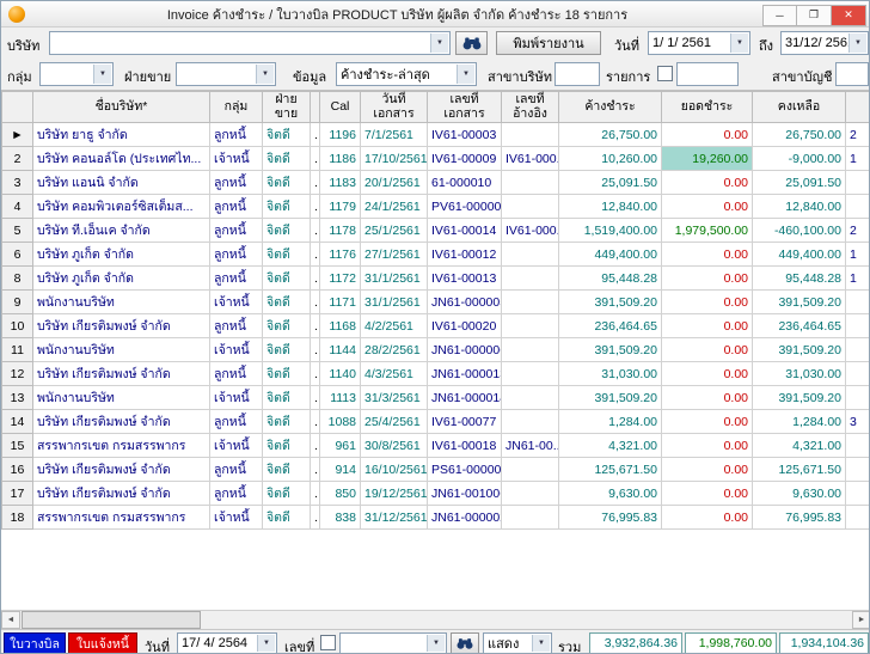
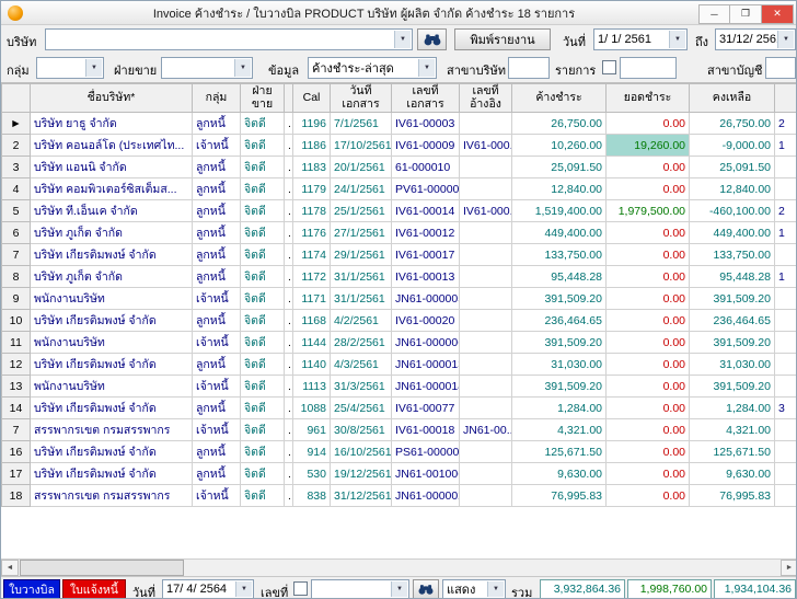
  Invoice ค้างชำระ / ใบวางบิล PRODUCT บริษัท ผู้ผลิต จำกัด ค้างชำระ 18 รายการ
  ─
  ❐
  ✕
  บริษัท
  พิมพ์รายงาน
  วันที่
  1/ 1/ 2561
  ถึง
  31/12/ 256
  กลุ่ม
  ฝ่ายขาย
  ข้อมูล
  ค้างชำระ-ล่าสุด
  สาขาบริษัท
  รายการ
  สาขาบัญชี
  	ชื่อบริษัท*	กลุ่ม	ฝ่าย ขาย		Cal	วันที่ เอกสาร	เลขที่ เอกสาร	เลขที่ อ้างอิง	ค้างชำระ	ยอดชำระ	คงเหลือ
  ►	บริษัท ยาธู จำกัด	ลูกหนี้	จิตดี	.	1196	7/1/2561	IV61-00003		26,750.00	0.00	26,750.00	2
  2	บริษัท คอนอล์โด (ประเทศไท...	เจ้าหนี้	จิตดี	.	1186	17/10/2561	IV61-00009	IV61-000.	10,260.00	19,260.00	-9,000.00	1
  3	บริษัท แอนนิ จำกัด	ลูกหนี้	จิตดี	.	1183	20/1/2561	61-000010		25,091.50	0.00	25,091.50
  4	บริษัท คอมพิวเตอร์ซิสเต็มส...	ลูกหนี้	จิตดี	.	1179	24/1/2561	PV61-00000		12,840.00	0.00	12,840.00
  5	บริษัท ที.เอ็นเค จำกัด	ลูกหนี้	จิตดี	.	1178	25/1/2561	IV61-00014	IV61-000.	1,519,400.00	1,979,500.00	-460,100.00	2
  6	บริษัท ภูเก็ต จำกัด	ลูกหนี้	จิตดี	.	1176	27/1/2561	IV61-00012		449,400.00	0.00	449,400.00	1
+ 7	บริษัท เกียรติมพงษ์ จำกัด	ลูกหนี้	จิตดี	.	1174	29/1/2561	IV61-00017		133,750.00	0.00	133,750.00
  8	บริษัท ภูเก็ต จำกัด	ลูกหนี้	จิตดี	.	1172	31/1/2561	IV61-00013		95,448.28	0.00	95,448.28	1
  9	พนักงานบริษัท	เจ้าหนี้	จิตดี	.	1171	31/1/2561	JN61-00000		391,509.20	0.00	391,509.20
  10	บริษัท เกียรติมพงษ์ จำกัด	ลูกหนี้	จิตดี	.	1168	4/2/2561	IV61-00020		236,464.65	0.00	236,464.65
  11	พนักงานบริษัท	เจ้าหนี้	จิตดี	.	1144	28/2/2561	JN61-00000		391,509.20	0.00	391,509.20
  12	บริษัท เกียรติมพงษ์ จำกัด	ลูกหนี้	จิตดี	.	1140	4/3/2561	JN61-00001		31,030.00	0.00	31,030.00
  13	พนักงานบริษัท	เจ้าหนี้	จิตดี	.	1113	31/3/2561	JN61-00001		391,509.20	0.00	391,509.20
  14	บริษัท เกียรติมพงษ์ จำกัด	ลูกหนี้	จิตดี	.	1088	25/4/2561	IV61-00077		1,284.00	0.00	1,284.00	3
- 15	สรรพากรเขต กรมสรรพากร	เจ้าหนี้	จิตดี	.	961	30/8/2561	IV61-00018	JN61-00..	4,321.00	0.00	4,321.00
+ 7	สรรพากรเขต กรมสรรพากร	เจ้าหนี้	จิตดี	.	961	30/8/2561	IV61-00018	JN61-00..	4,321.00	0.00	4,321.00
  16	บริษัท เกียรติมพงษ์ จำกัด	ลูกหนี้	จิตดี	.	914	16/10/2561	PS61-00000		125,671.50	0.00	125,671.50
- 17	บริษัท เกียรติมพงษ์ จำกัด	ลูกหนี้	จิตดี	.	850	19/12/2561	JN61-00100		9,630.00	0.00	9,630.00
+ 17	บริษัท เกียรติมพงษ์ จำกัด	ลูกหนี้	จิตดี	.	530	19/12/2561	JN61-00100		9,630.00	0.00	9,630.00
  18	สรรพากรเขต กรมสรรพากร	เจ้าหนี้	จิตดี	.	838	31/12/2561	JN61-00000		76,995.83	0.00	76,995.83
  ใบวางบิล
  ใบแจ้งหนี้
  วันที่
  17/ 4/ 2564
  เลขที่
  แสดง
  รวม
  3,932,864.36
  1,998,760.00
  1,934,104.36
